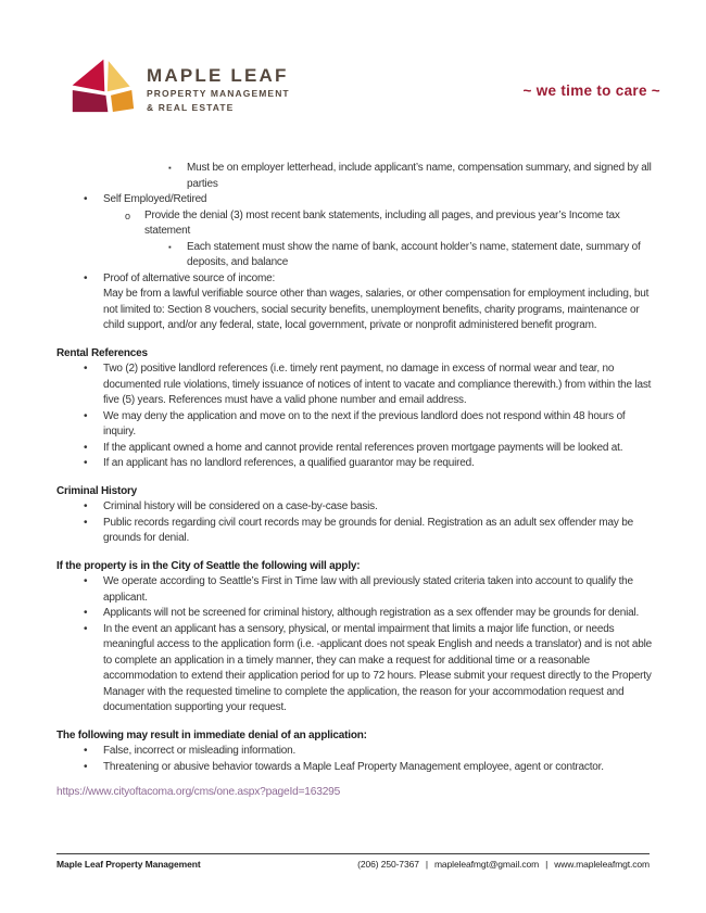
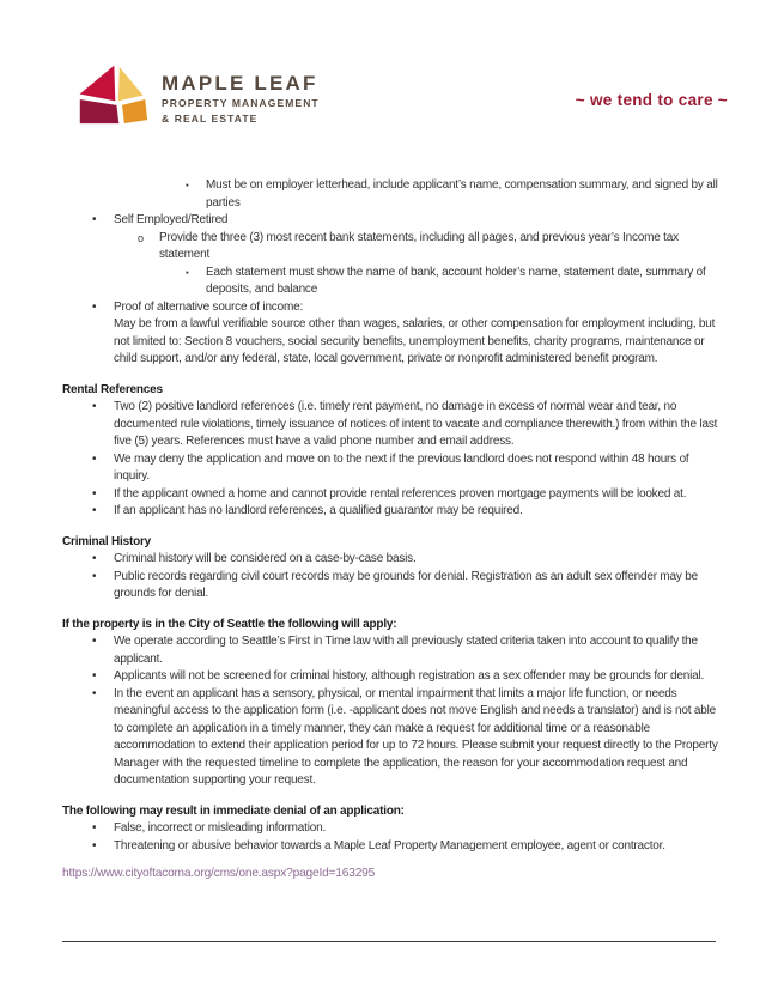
  MAPLE LEAF
  PROPERTY MANAGEMENT
  & REAL ESTATE
- ~ we time to care ~
+ ~ we tend to care ~
  ▪
  Must be on employer letterhead, include applicant’s name, compensation summary, and signed by all parties
  •
  Self Employed/Retired
  o
- Provide the denial (3) most recent bank statements, including all pages, and previous year’s Income tax statement
+ Provide the three (3) most recent bank statements, including all pages, and previous year’s Income tax statement
  ▪
  Each statement must show the name of bank, account holder’s name, statement date, summary of deposits, and balance
  •
  Proof of alternative source of income:
  May be from a lawful verifiable source other than wages, salaries, or other compensation for employment including, but not limited to: Section 8 vouchers, social security benefits, unemployment benefits, charity programs, maintenance or child support, and/or any federal, state, local government, private or nonprofit administered benefit program.
  Rental References
  •
  Two (2) positive landlord references (i.e. timely rent payment, no damage in excess of normal wear and tear, no documented rule violations, timely issuance of notices of intent to vacate and compliance therewith.) from within the last five (5) years. References must have a valid phone number and email address.
  •
  We may deny the application and move on to the next if the previous landlord does not respond within 48 hours of inquiry.
  •
  If the applicant owned a home and cannot provide rental references proven mortgage payments will be looked at.
  •
  If an applicant has no landlord references, a qualified guarantor may be required.
  Criminal History
  •
  Criminal history will be considered on a case-by-case basis.
  •
  Public records regarding civil court records may be grounds for denial. Registration as an adult sex offender may be grounds for denial.
  If the property is in the City of Seattle the following will apply:
  •
  We operate according to Seattle’s First in Time law with all previously stated criteria taken into account to qualify the applicant.
  •
  Applicants will not be screened for criminal history, although registration as a sex offender may be grounds for denial.
  •
- In the event an applicant has a sensory, physical, or mental impairment that limits a major life function, or needs meaningful access to the application form (i.e. -applicant does not speak English and needs a translator) and is not able to complete an application in a timely manner, they can make a request for additional time or a reasonable accommodation to extend their application period for up to 72 hours. Please submit your request directly to the Property Manager with the requested timeline to complete the application, the reason for your accommodation request and documentation supporting your request.
+ In the event an applicant has a sensory, physical, or mental impairment that limits a major life function, or needs meaningful access to the application form (i.e. -applicant does not move English and needs a translator) and is not able to complete an application in a timely manner, they can make a request for additional time or a reasonable accommodation to extend their application period for up to 72 hours. Please submit your request directly to the Property Manager with the requested timeline to complete the application, the reason for your accommodation request and documentation supporting your request.
  The following may result in immediate denial of an application:
  •
  False, incorrect or misleading information.
  •
  Threatening or abusive behavior towards a Maple Leaf Property Management employee, agent or contractor.
  https://www.cityoftacoma.org/cms/one.aspx?pageId=163295
- Maple Leaf Property Management
- (206) 250-7367 | mapleleafmgt@gmail.com | www.mapleleafmgt.com
